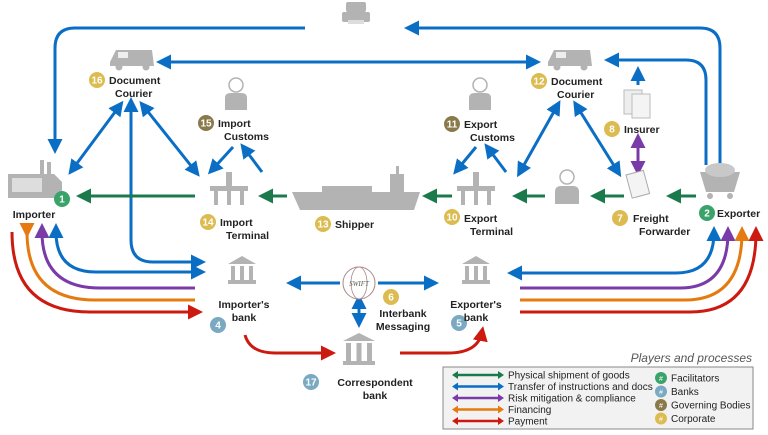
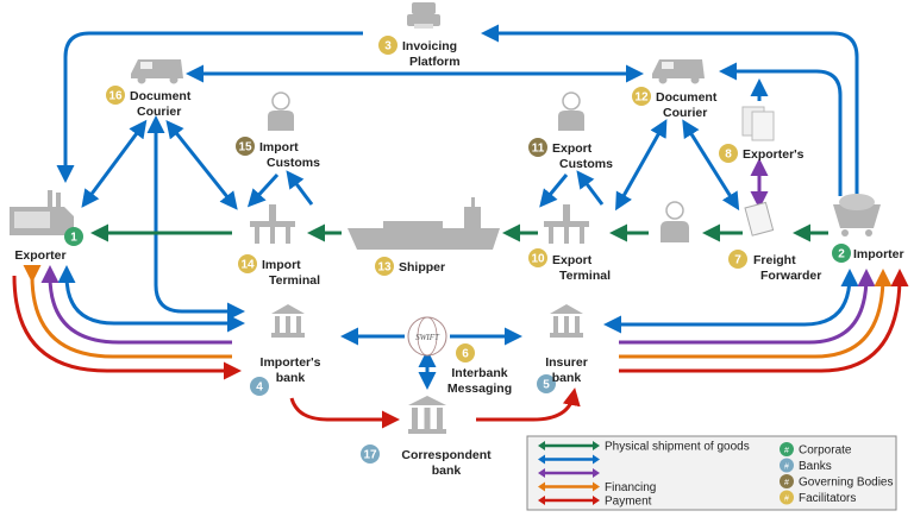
  SWIFT
  1
- Importer
+ Exporter
  2
- Exporter
+ Importer
+ 3
+ Invoicing
+ Platform
  4
  Importer's
  bank
  5
- Exporter's
+ Insurer
  bank
  6
  Interbank
  Messaging
  7
  Freight
  Forwarder
  8
- Insurer
+ Exporter's
  10
  Export
  Terminal
  11
  Export
  Customs
  12
  Document
  Courier
  13
  Shipper
  14
  Import
  Terminal
  15
  Import
  Customs
  16
  Document
  Courier
  17
  Correspondent
  bank
- Players and processes
  Physical shipment of goods
- Transfer of instructions and docs
- Risk mitigation & compliance
  Financing
  Payment
- Facilitators
+ Corporate
  Banks
  Governing Bodies
- Corporate
+ Facilitators
